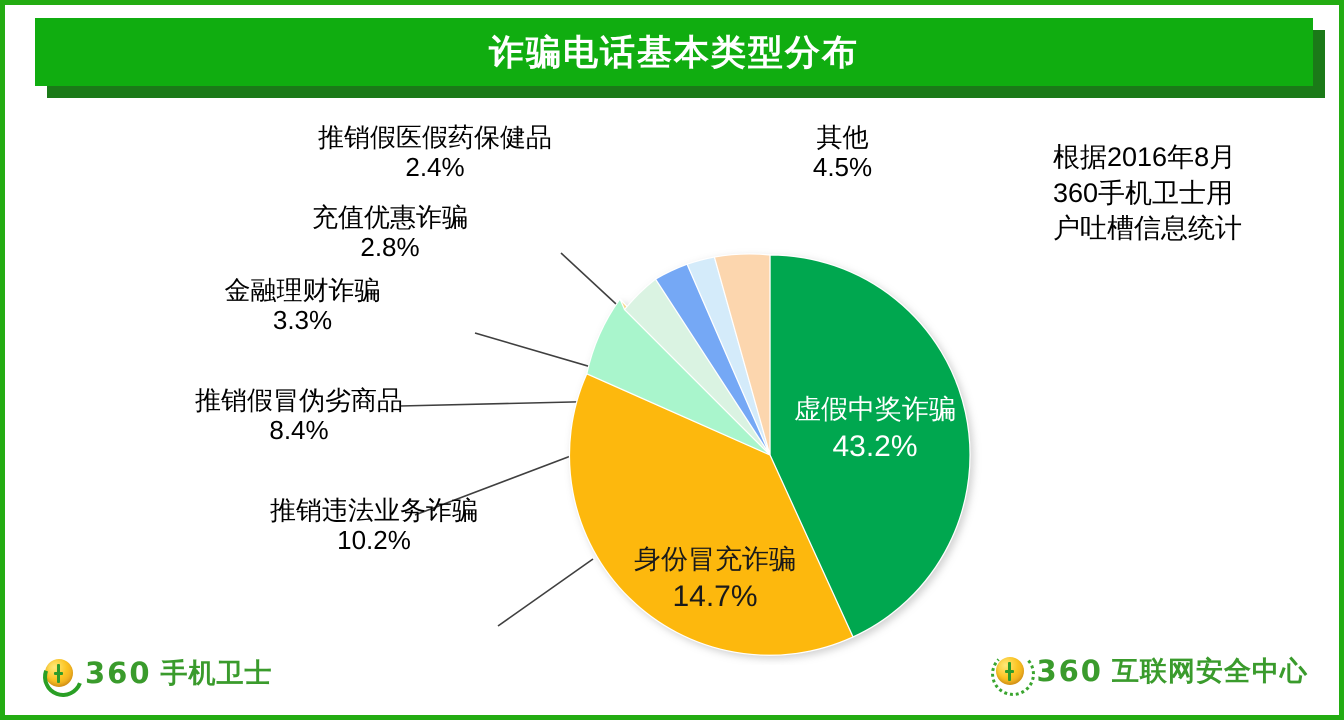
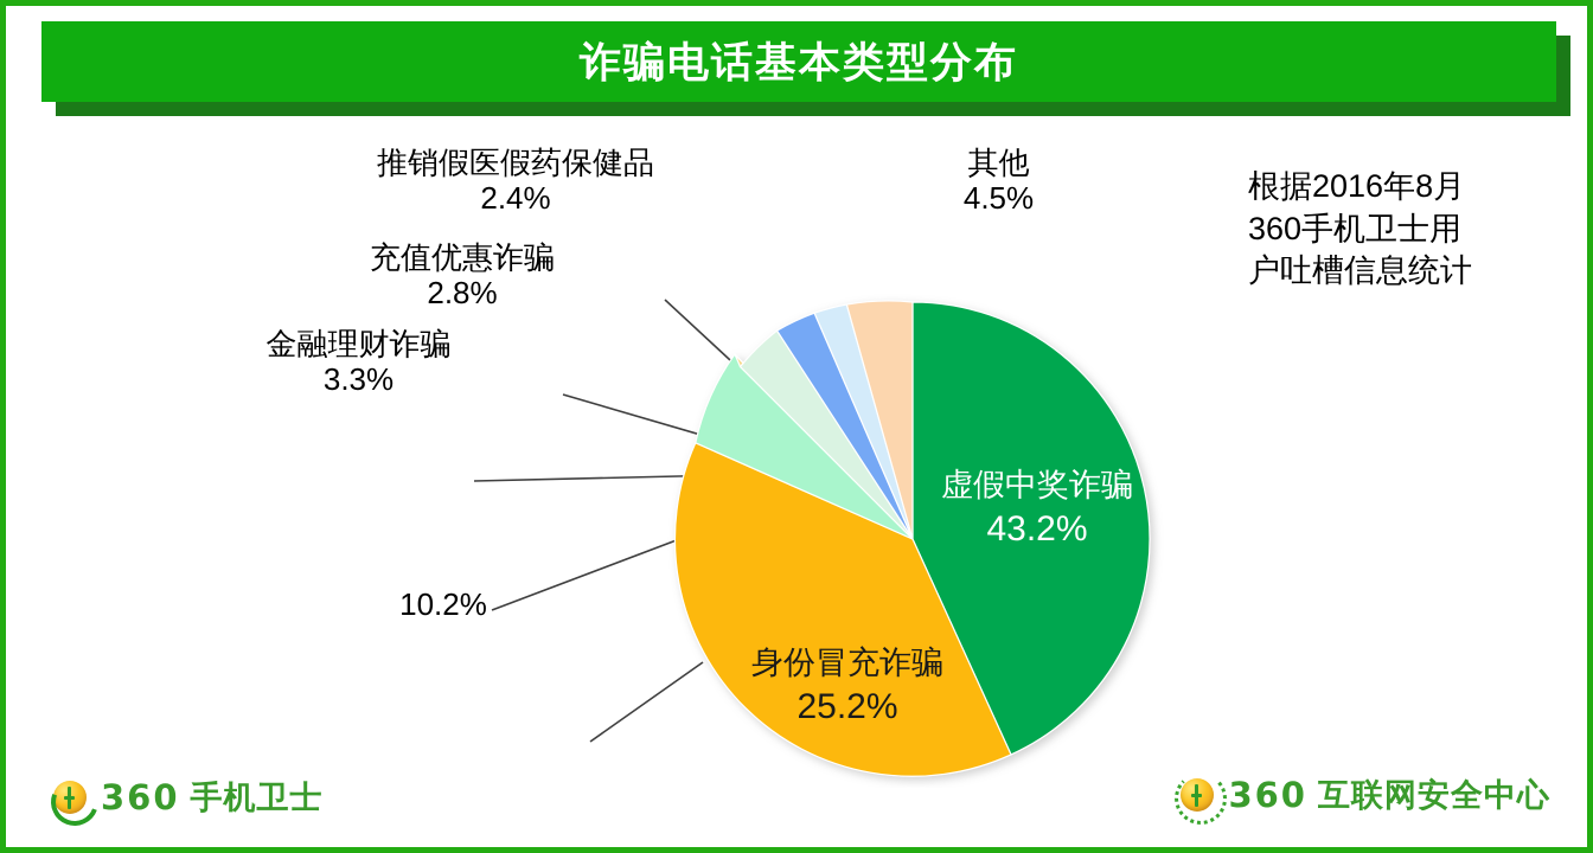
  诈骗电话基本类型分布
  根据2016年8月
  360手机卫士用
  户吐槽信息统计
  推销假医假药保健品
  2.4%
  充值优惠诈骗
  2.8%
  金融理财诈骗
  3.3%
- 推销假冒伪劣商品
- 8.4%
- 推销违法业务诈骗
  10.2%
  其他
  4.5%
  虚假中奖诈骗
  43.2%
  身份冒充诈骗
- 14.7%
+ 25.2%
  360
  手机卫士
  360
  互联网安全中心
